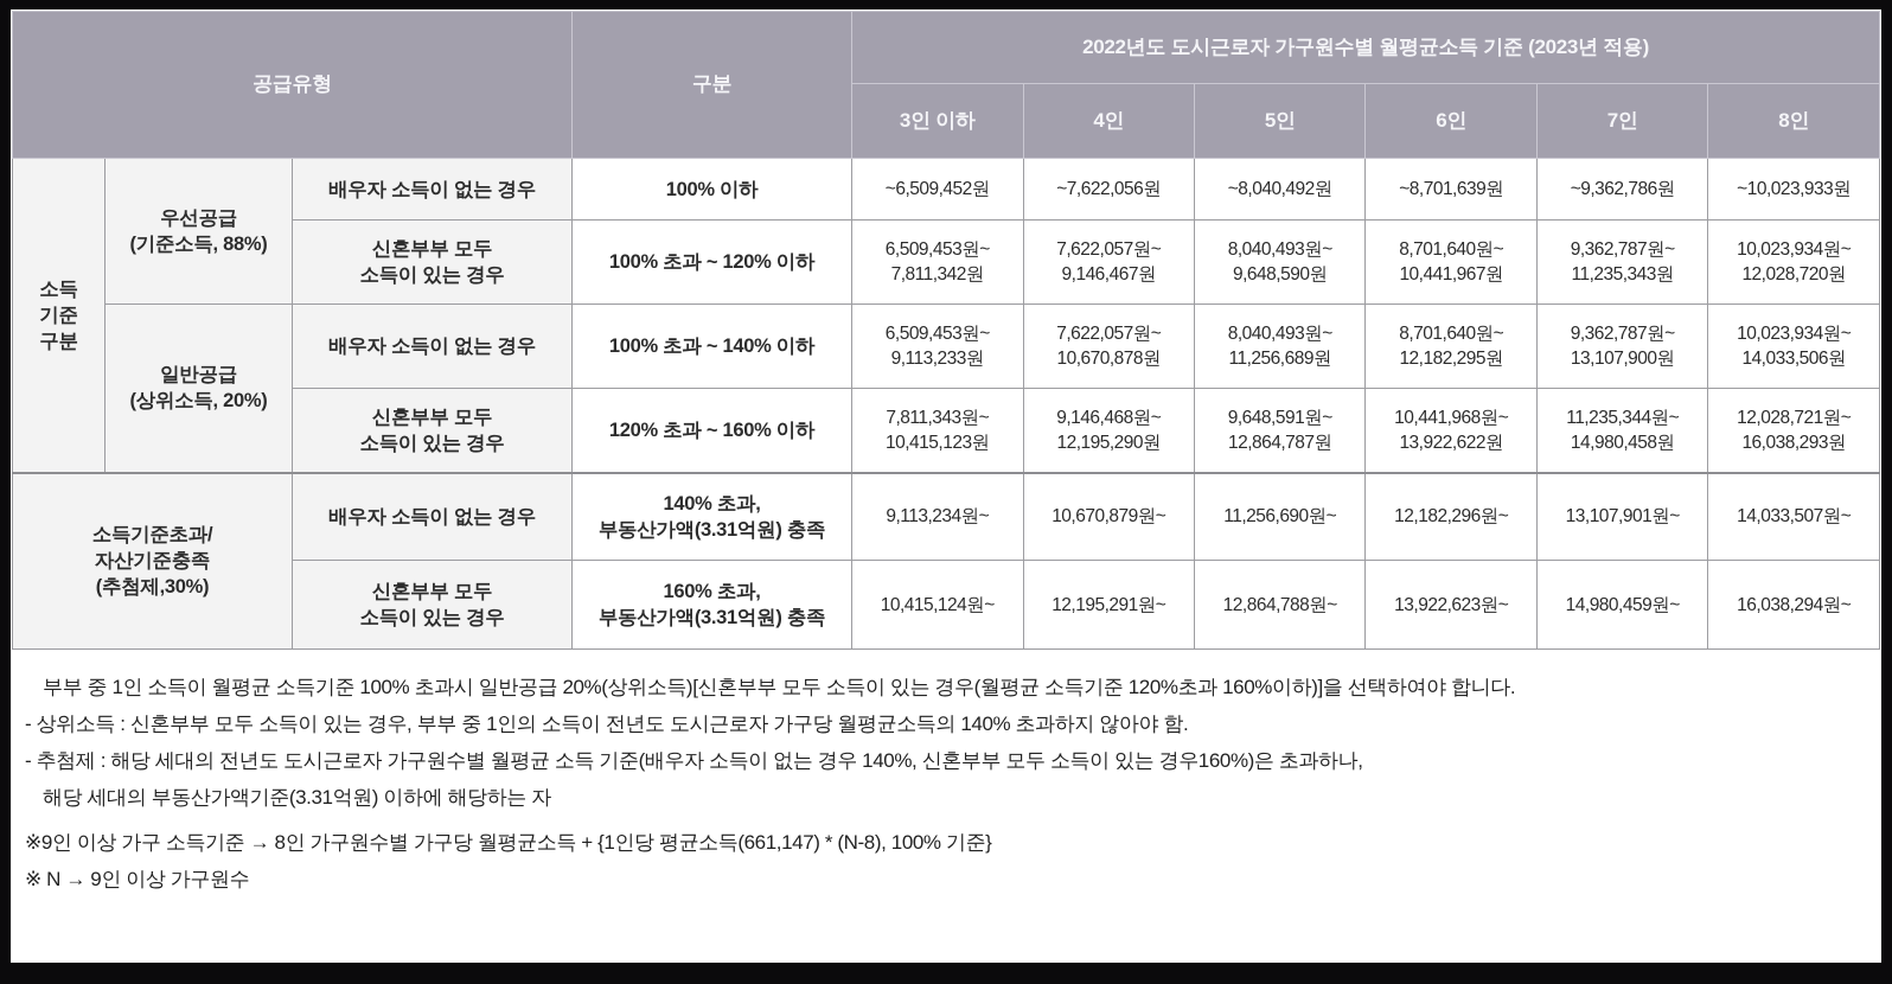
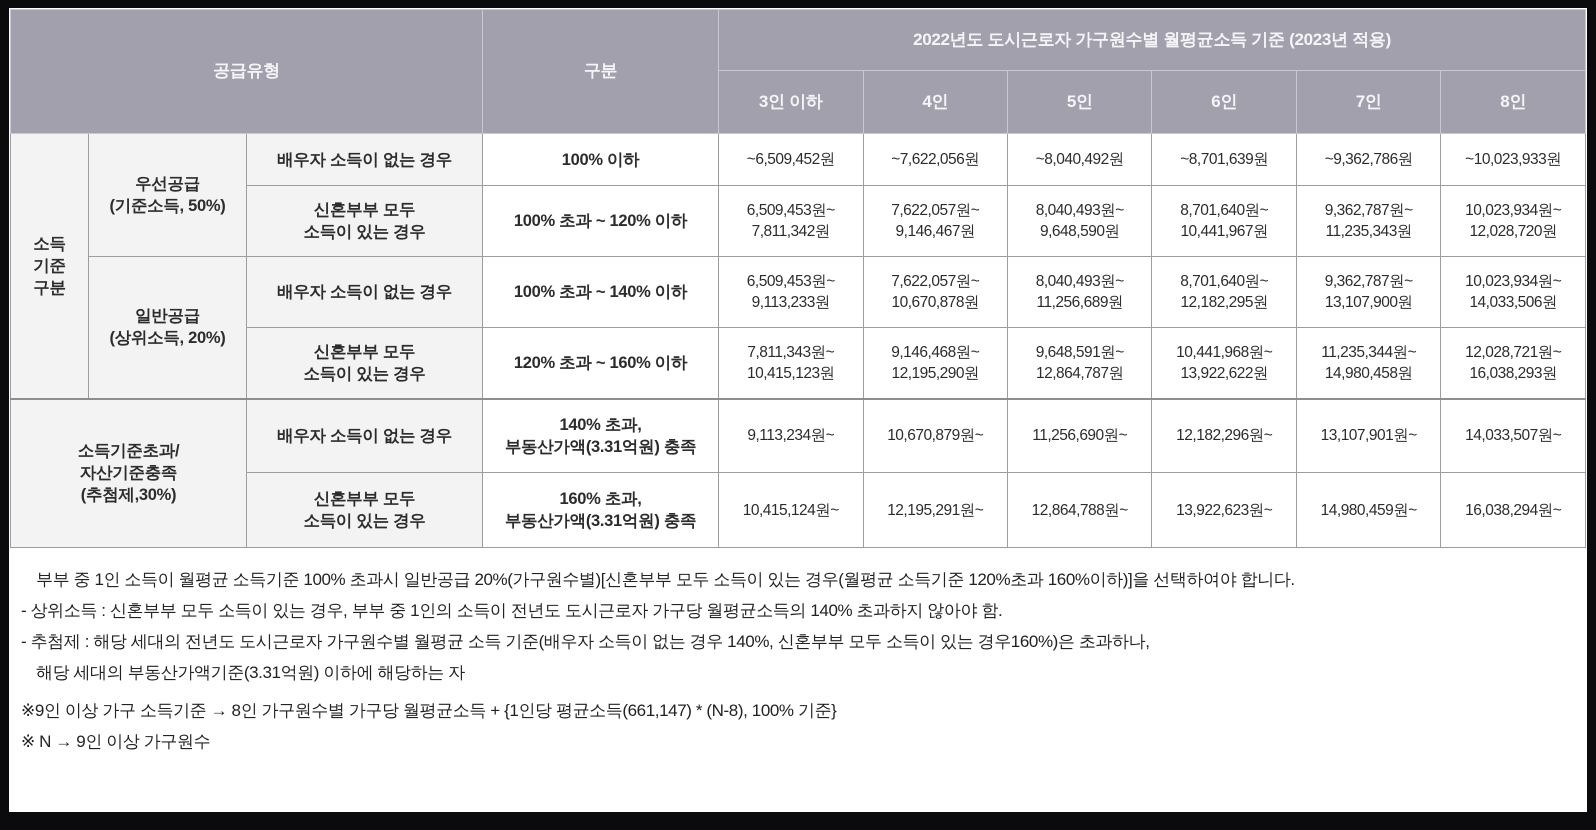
  공급유형	구분	2022년도 도시근로자 가구원수별 월평균소득 기준 (2023년 적용)
  3인 이하	4인	5인	6인	7인	8인
- 소득 기준 구분	우선공급 (기준소득, 88%)	배우자 소득이 없는 경우	100% 이하	~6,509,452원	~7,622,056원	~8,040,492원	~8,701,639원	~9,362,786원	~10,023,933원
+ 소득 기준 구분	우선공급 (기준소득, 50%)	배우자 소득이 없는 경우	100% 이하	~6,509,452원	~7,622,056원	~8,040,492원	~8,701,639원	~9,362,786원	~10,023,933원
  신혼부부 모두 소득이 있는 경우	100% 초과 ~ 120% 이하	6,509,453원~ 7,811,342원	7,622,057원~ 9,146,467원	8,040,493원~ 9,648,590원	8,701,640원~ 10,441,967원	9,362,787원~ 11,235,343원	10,023,934원~ 12,028,720원
  일반공급 (상위소득, 20%)	배우자 소득이 없는 경우	100% 초과 ~ 140% 이하	6,509,453원~ 9,113,233원	7,622,057원~ 10,670,878원	8,040,493원~ 11,256,689원	8,701,640원~ 12,182,295원	9,362,787원~ 13,107,900원	10,023,934원~ 14,033,506원
  신혼부부 모두 소득이 있는 경우	120% 초과 ~ 160% 이하	7,811,343원~ 10,415,123원	9,146,468원~ 12,195,290원	9,648,591원~ 12,864,787원	10,441,968원~ 13,922,622원	11,235,344원~ 14,980,458원	12,028,721원~ 16,038,293원
  소득기준초과/ 자산기준충족 (추첨제,30%)	배우자 소득이 없는 경우	140% 초과, 부동산가액(3.31억원) 충족	9,113,234원~	10,670,879원~	11,256,690원~	12,182,296원~	13,107,901원~	14,033,507원~
  신혼부부 모두 소득이 있는 경우	160% 초과, 부동산가액(3.31억원) 충족	10,415,124원~	12,195,291원~	12,864,788원~	13,922,623원~	14,980,459원~	16,038,294원~
- 부부 중 1인 소득이 월평균 소득기준 100% 초과시 일반공급 20%(상위소득)[신혼부부 모두 소득이 있는 경우(월평균 소득기준 120%초과 160%이하)]을 선택하여야 합니다.
+ 부부 중 1인 소득이 월평균 소득기준 100% 초과시 일반공급 20%(가구원수별)[신혼부부 모두 소득이 있는 경우(월평균 소득기준 120%초과 160%이하)]을 선택하여야 합니다.
  - 상위소득 : 신혼부부 모두 소득이 있는 경우, 부부 중 1인의 소득이 전년도 도시근로자 가구당 월평균소득의 140% 초과하지 않아야 함.
  - 추첨제 : 해당 세대의 전년도 도시근로자 가구원수별 월평균 소득 기준(배우자 소득이 없는 경우 140%, 신혼부부 모두 소득이 있는 경우160%)은 초과하나,
  해당 세대의 부동산가액기준(3.31억원) 이하에 해당하는 자
  ※9인 이상 가구 소득기준 → 8인 가구원수별 가구당 월평균소득 + {1인당 평균소득(661,147) * (N-8), 100% 기준}
  ※ N → 9인 이상 가구원수
